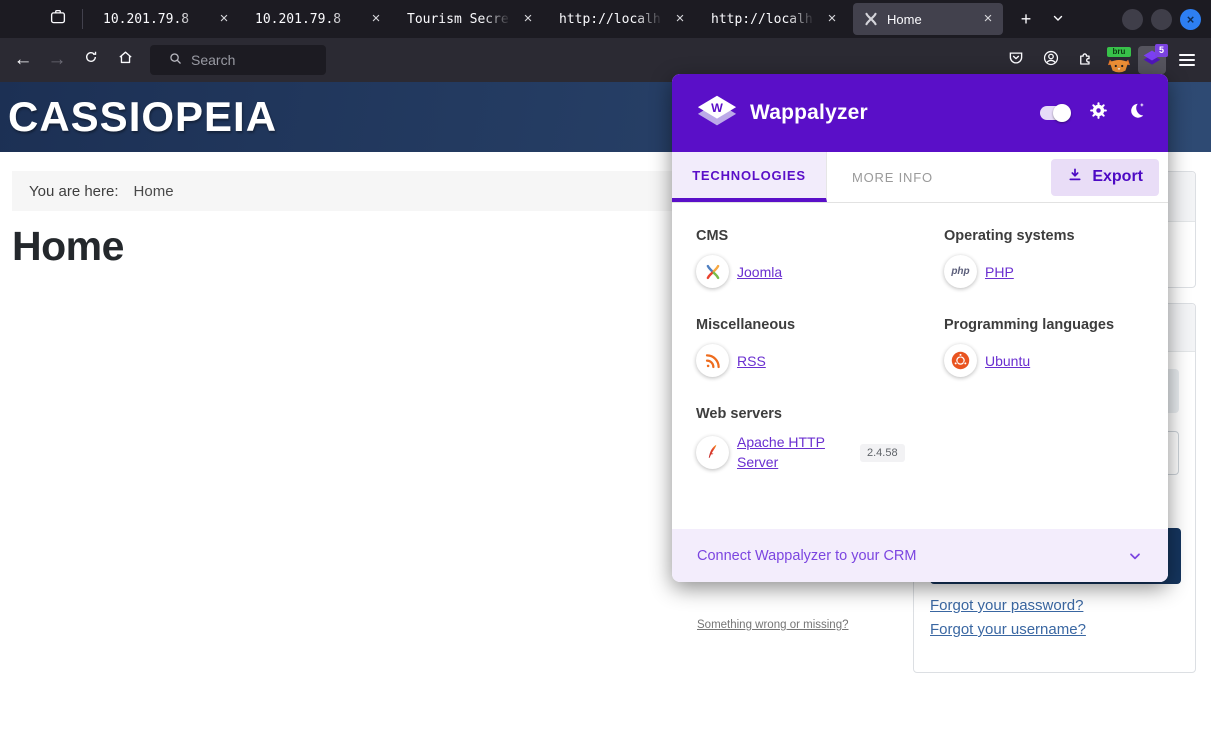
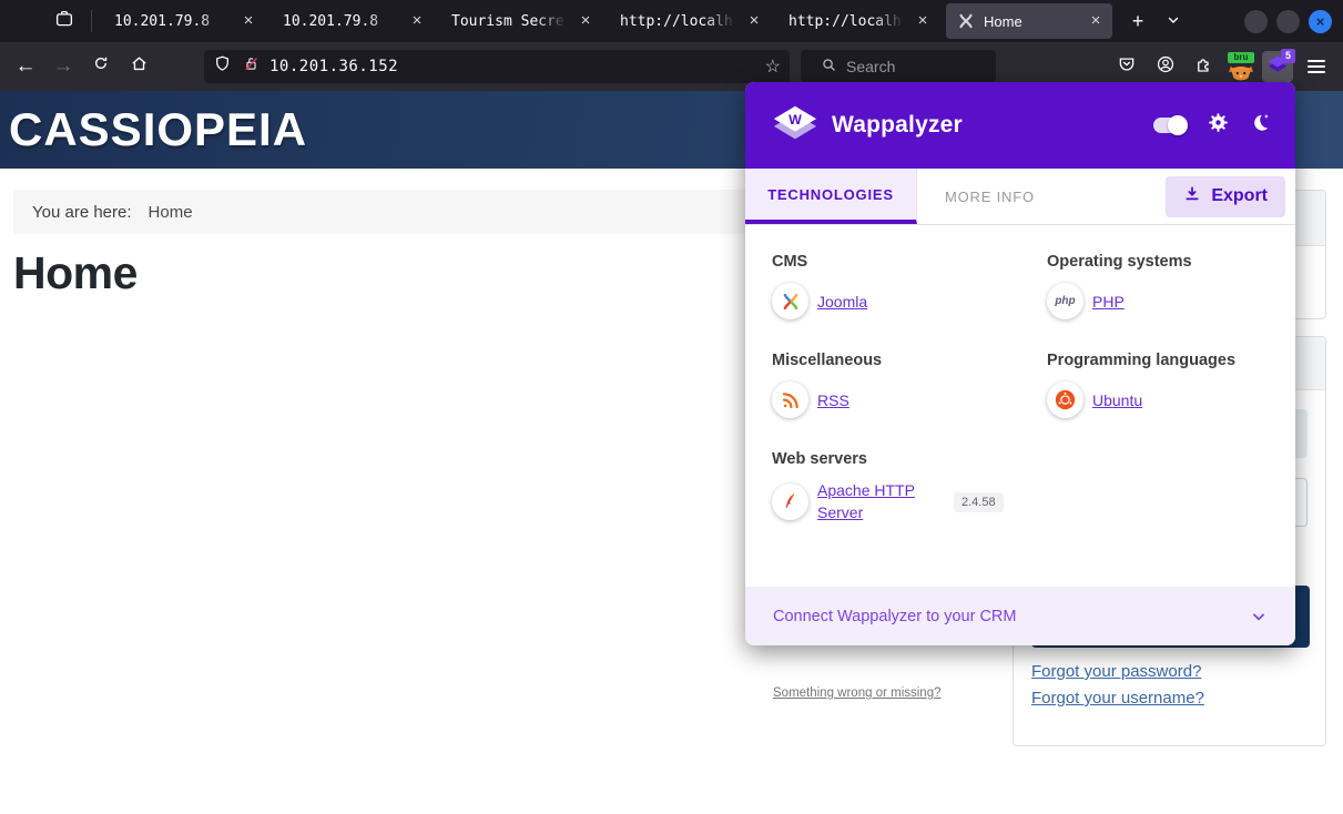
  10.201.79.8
  ×
  10.201.79.8
  ×
  Tourism Secre
  ×
  http://localh
  ×
  http://localh
  ×
  Home
  ×
  +
  ×
  ←
  →
+ 10.201.36.152
+ ☆
  Search
  bru
  5
  CASSIOPEIA
  You are here:
  Home
  Home
  Forgot your password?
  Forgot your username?
  W
  Wappalyzer
  TECHNOLOGIES
  MORE INFO
  Export
  CMS
  Joomla
  Operating systems
  php
  PHP
  Miscellaneous
  RSS
  Programming languages
  Ubuntu
  Web servers
  Apache HTTP Server
  2.4.58
  Something wrong or missing?
  Connect Wappalyzer to your CRM
